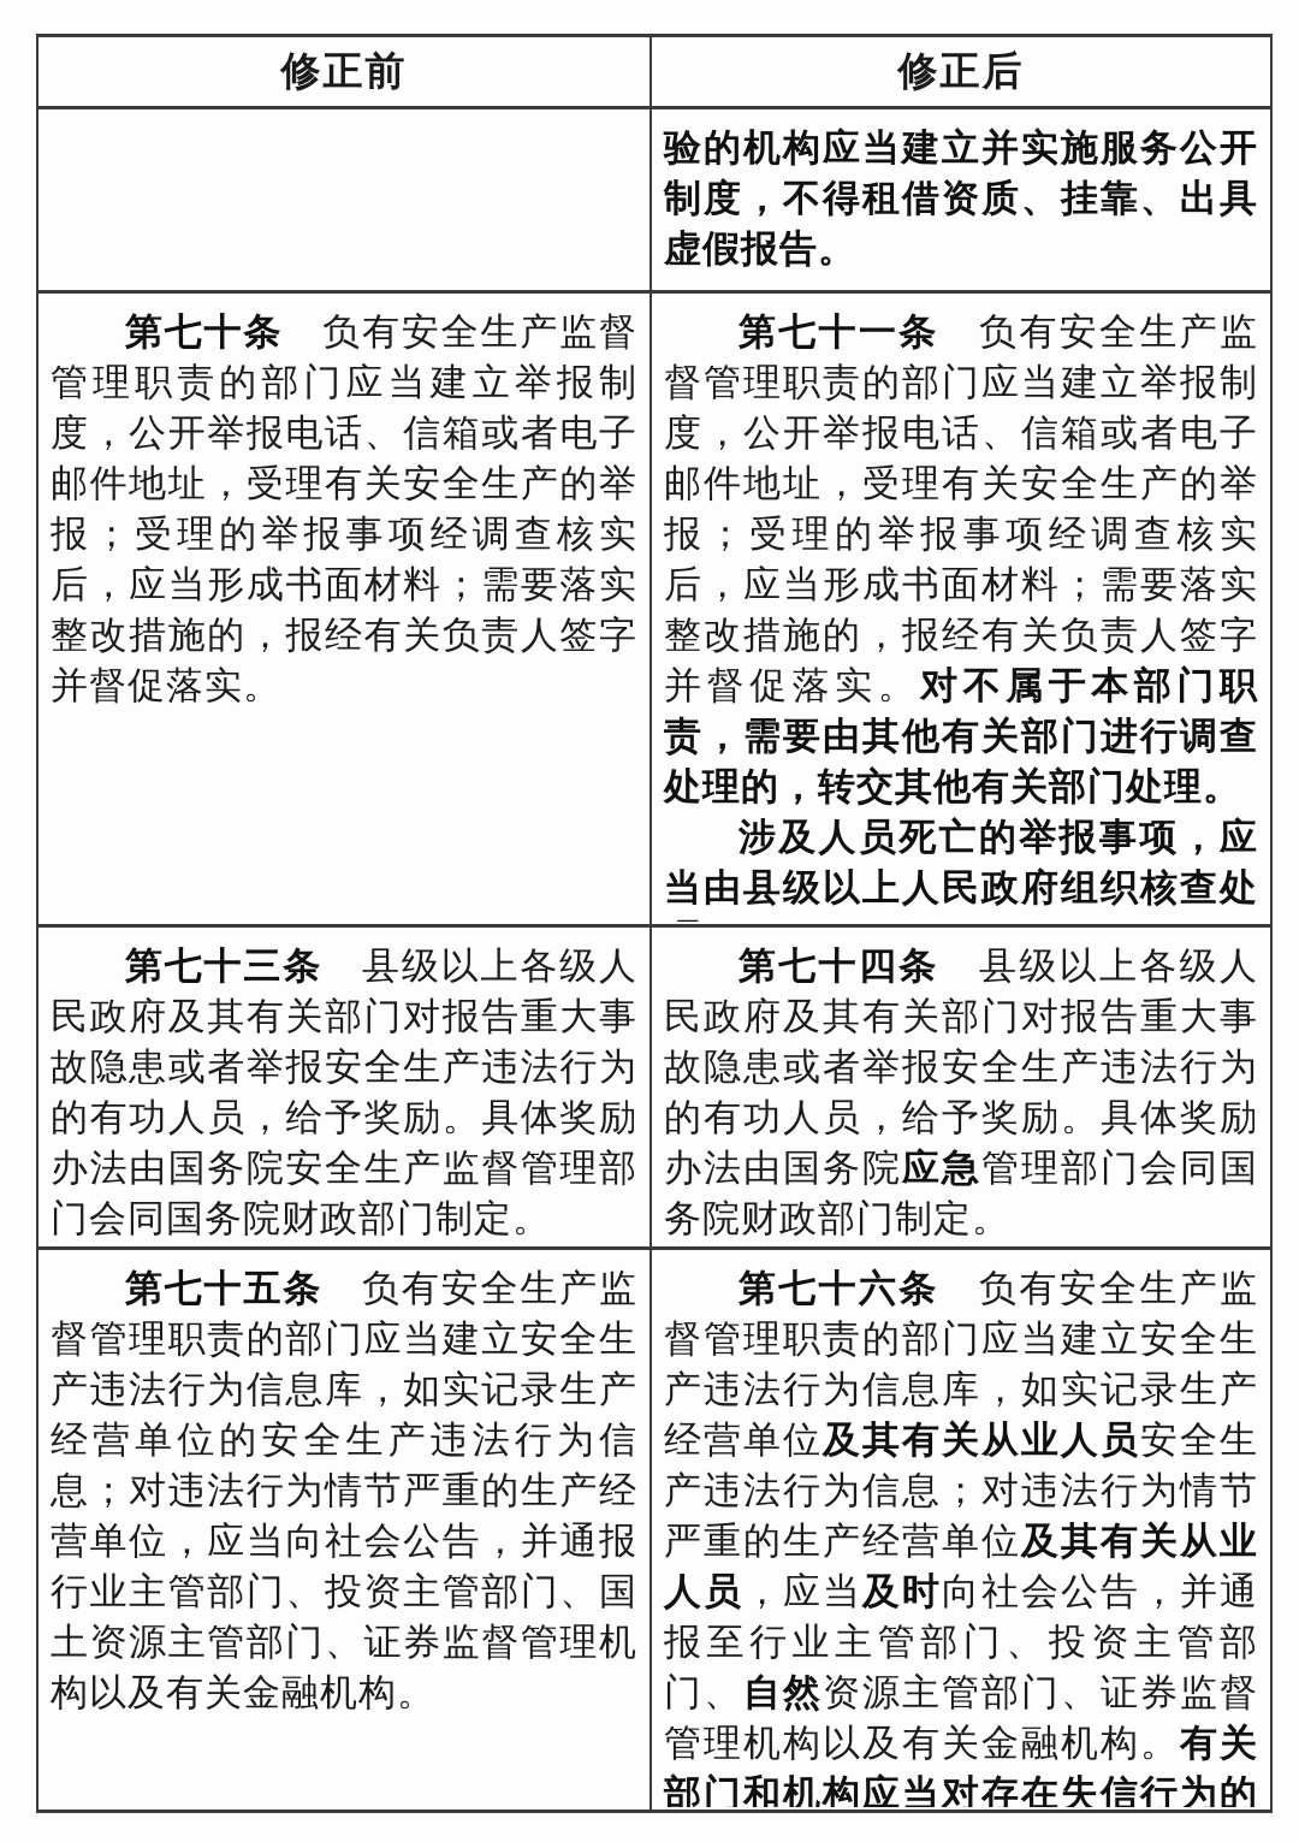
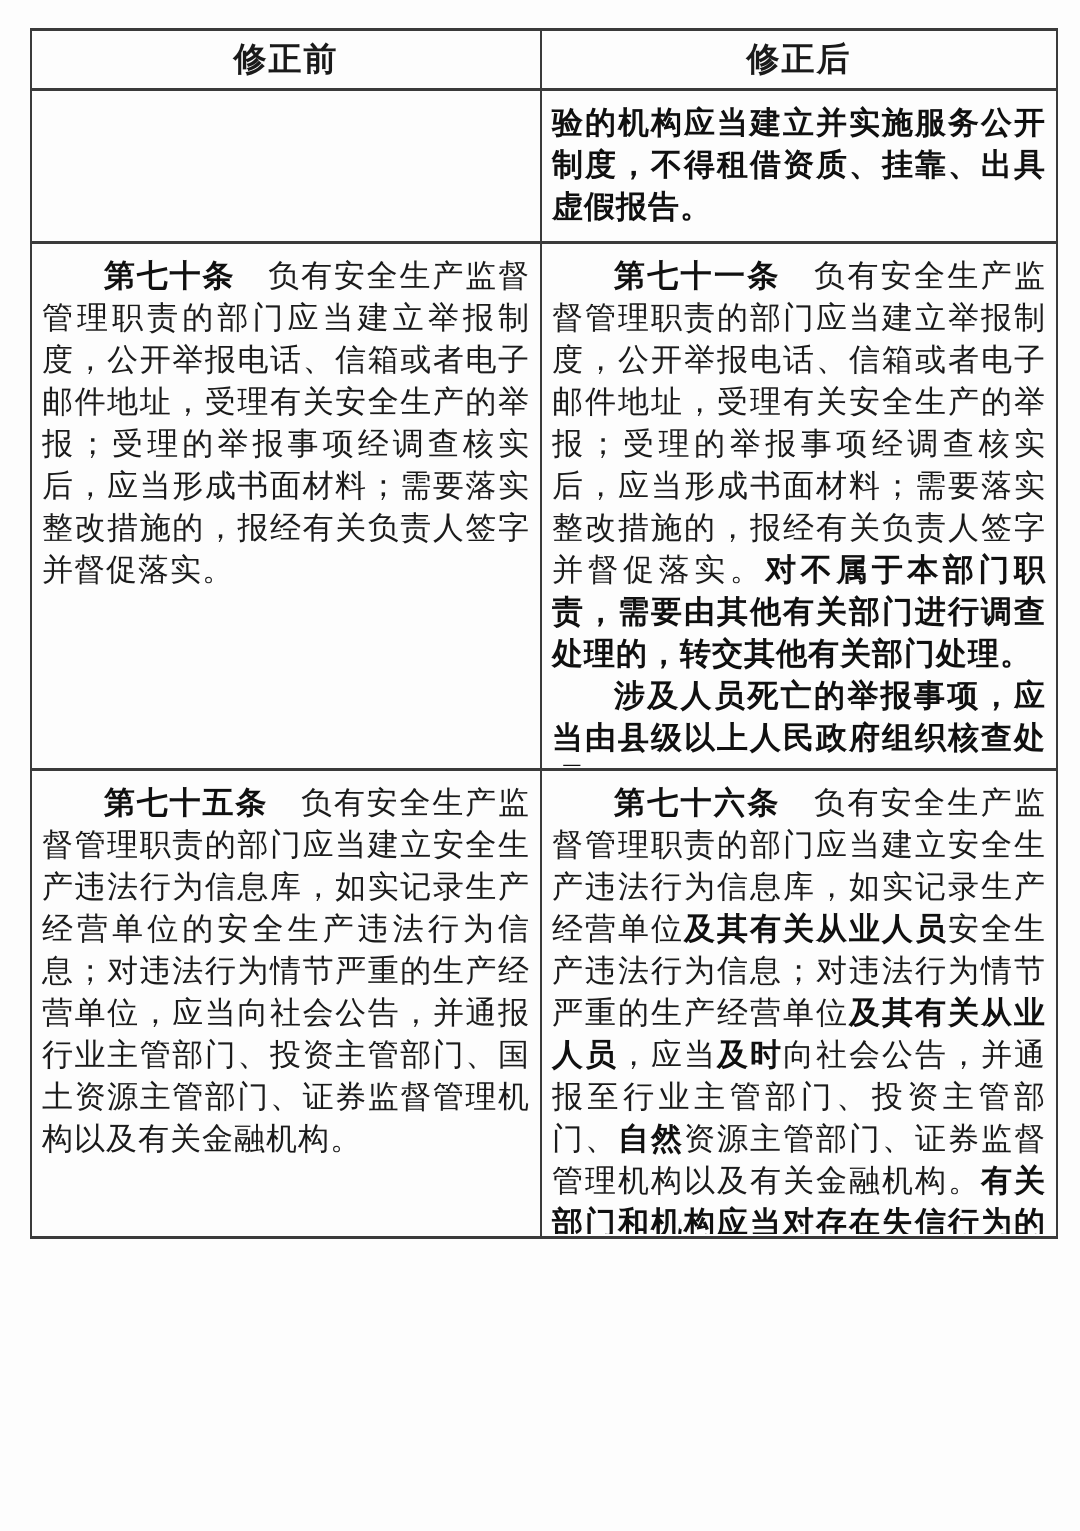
  修正前	修正后
  	验的机构应当建立并实施服务公开制度，不得租借资质、挂靠、出具虚假报告。
  第七十条 负有安全生产监督管理职责的部门应当建立举报制度，公开举报电话、信箱或者电子邮件地址，受理有关安全生产的举报；受理的举报事项经调查核实后，应当形成书面材料；需要落实整改措施的，报经有关负责人签字并督促落实。	第七十一条 负有安全生产监督管理职责的部门应当建立举报制度，公开举报电话、信箱或者电子邮件地址，受理有关安全生产的举报；受理的举报事项经调查核实后，应当形成书面材料；需要落实整改措施的，报经有关负责人签字并督促落实。对不属于本部门职责，需要由其他有关部门进行调查处理的，转交其他有关部门处理。涉及人员死亡的举报事项，应当由县级以上人民政府组织核查处
- 第七十三条 县级以上各级人民政府及其有关部门对报告重大事故隐患或者举报安全生产违法行为的有功人员，给予奖励。具体奖励办法由国务院安全生产监督管理部门会同国务院财政部门制定。	第七十四条 县级以上各级人民政府及其有关部门对报告重大事故隐患或者举报安全生产违法行为的有功人员，给予奖励。具体奖励办法由国务院应急管理部门会同国务院财政部门制定。
  第七十五条 负有安全生产监督管理职责的部门应当建立安全生产违法行为信息库，如实记录生产经营单位的安全生产违法行为信息；对违法行为情节严重的生产经营单位，应当向社会公告，并通报行业主管部门、投资主管部门、国土资源主管部门、证券监督管理机构以及有关金融机构。	第七十六条 负有安全生产监督管理职责的部门应当建立安全生产违法行为信息库，如实记录生产经营单位及其有关从业人员安全生产违法行为信息；对违法行为情节严重的生产经营单位及其有关从业人员，应当及时向社会公告，并通报至行业主管部门、投资主管部门、自然资源主管部门、证券监督管理机构以及有关金融机构。有关部门和机构应当对存在失信行为的
